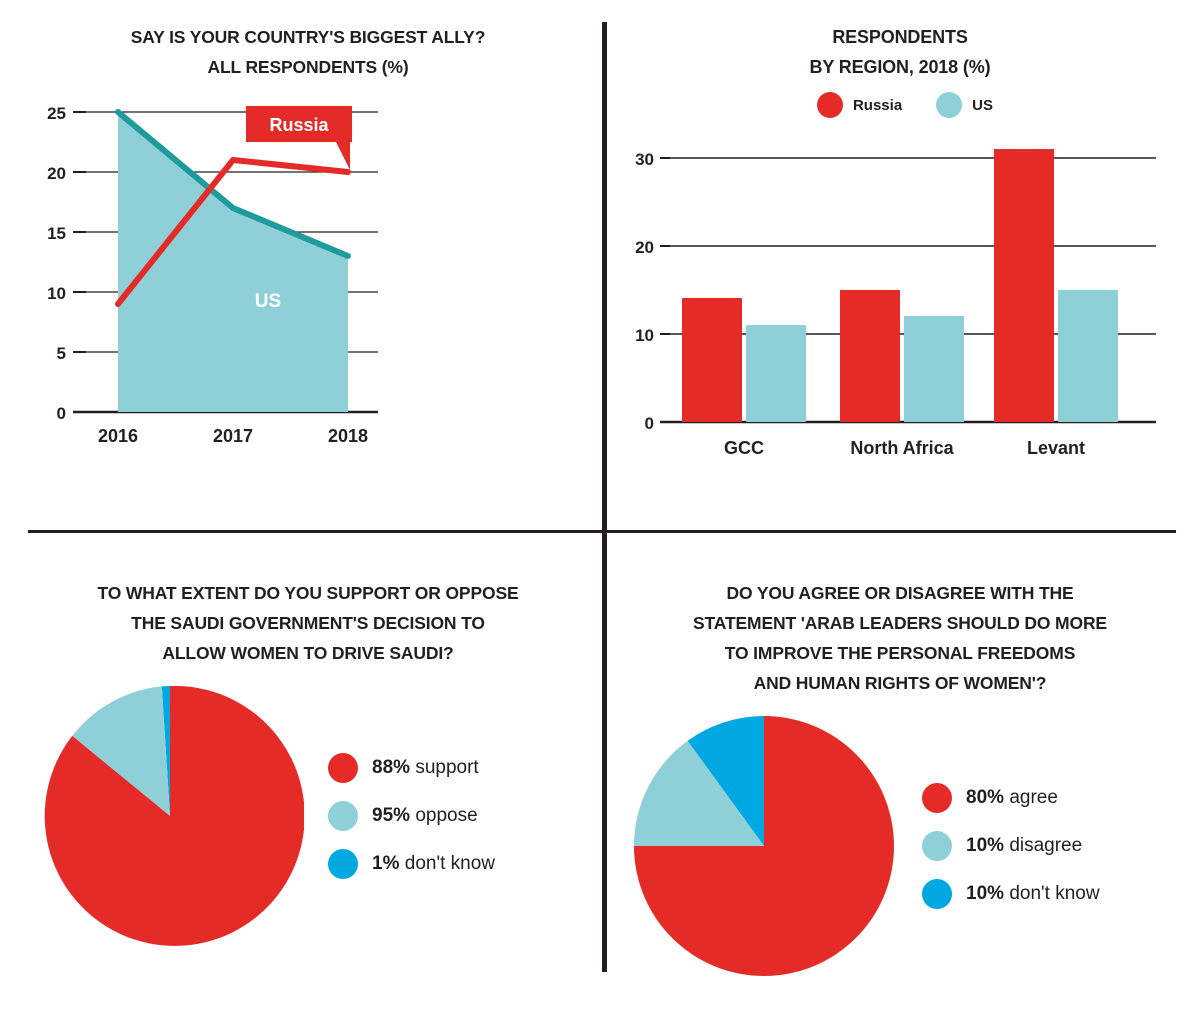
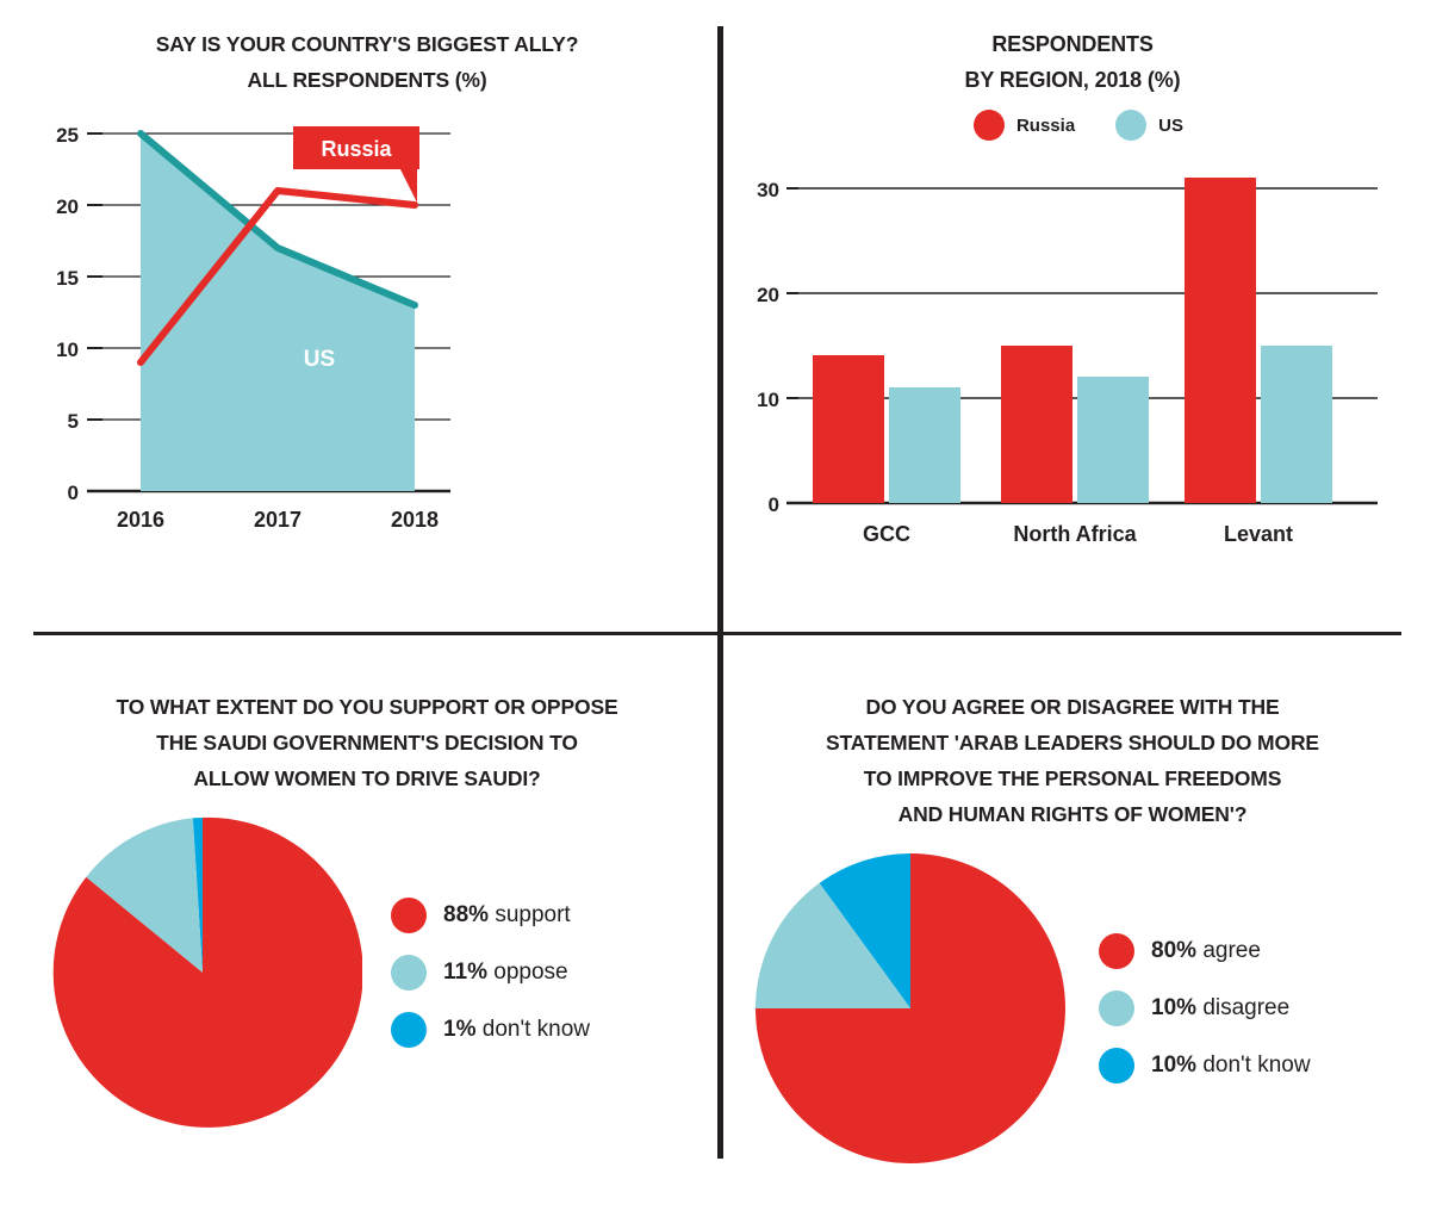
  SAY IS YOUR COUNTRY'S BIGGEST ALLY?
  ALL RESPONDENTS (%)
  25
  20
  15
  10
  5
  0
  US
  Russia
  2016
  2017
  2018
  RESPONDENTS
  BY REGION, 2018 (%)
  Russia
  US
  30
  20
  10
  0
  GCC
  North Africa
  Levant
  TO WHAT EXTENT DO YOU SUPPORT OR OPPOSE
  THE SAUDI GOVERNMENT'S DECISION TO
  ALLOW WOMEN TO DRIVE SAUDI?
  88% support
- 95% oppose
+ 11% oppose
  1% don't know
  DO YOU AGREE OR DISAGREE WITH THE
  STATEMENT 'ARAB LEADERS SHOULD DO MORE
  TO IMPROVE THE PERSONAL FREEDOMS
  AND HUMAN RIGHTS OF WOMEN'?
  80% agree
  10% disagree
  10% don't know
